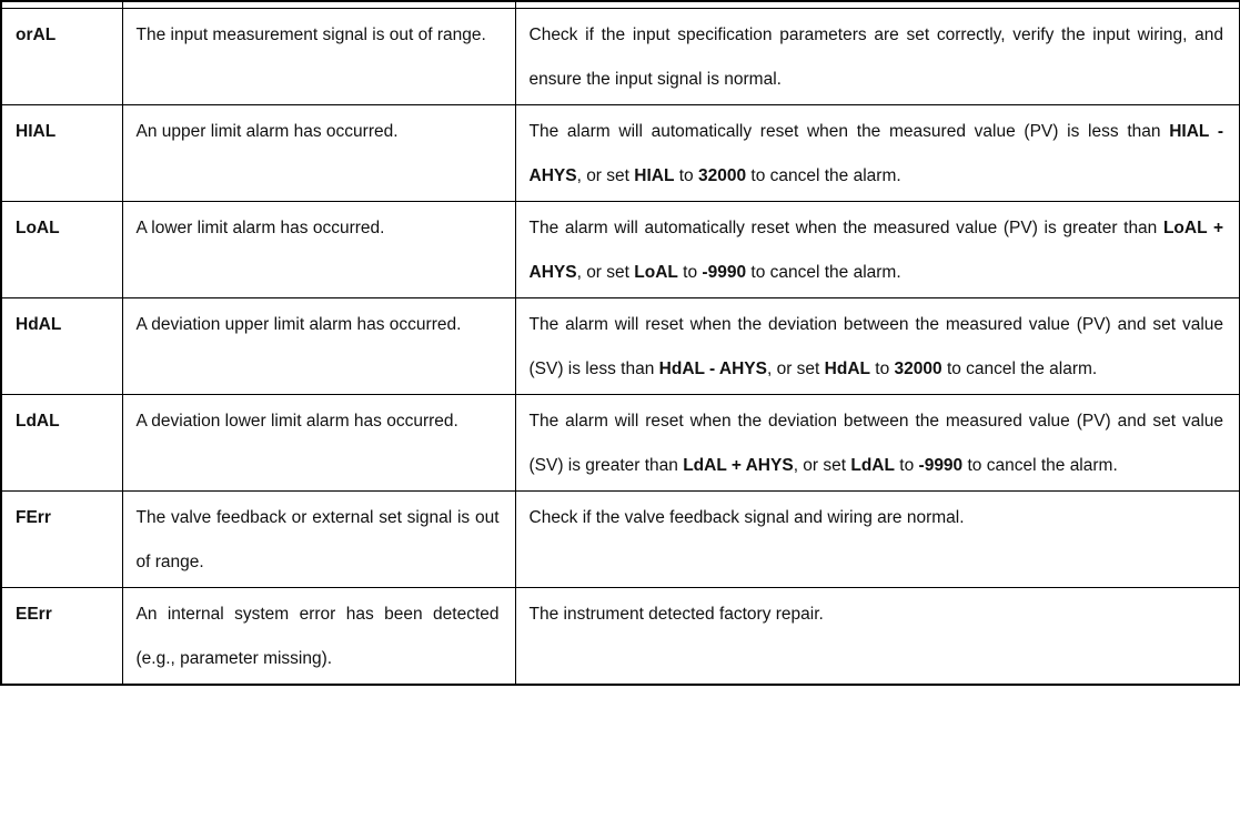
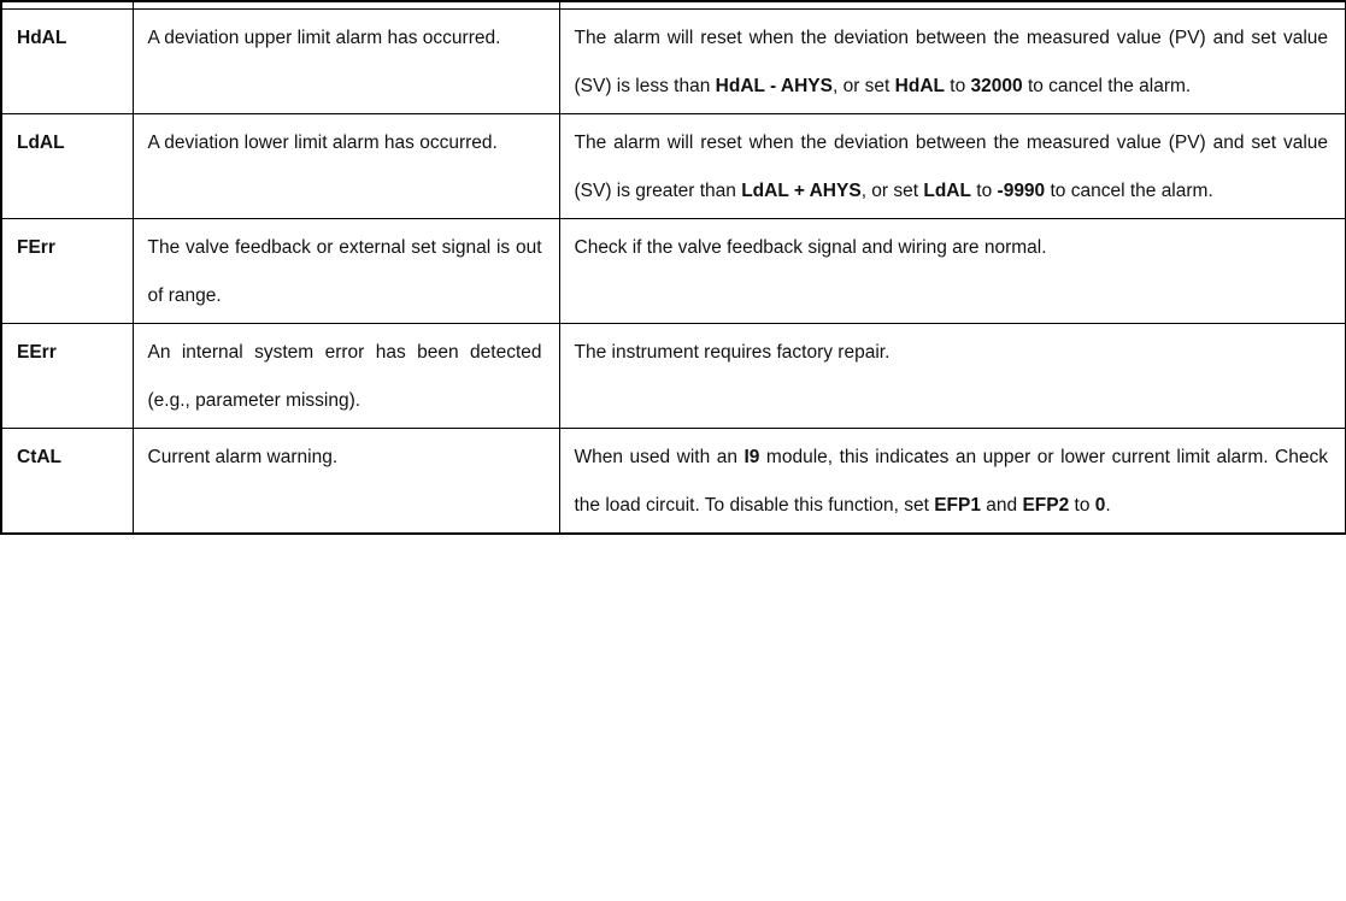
- orAL	The input measurement signal is out of range.	Check if the input specification parameters are set correctly, verify the input wiring, and ensure the input signal is normal.
- HIAL	An upper limit alarm has occurred.	The alarm will automatically reset when the measured value (PV) is less than HIAL - AHYS, or set HIAL to 32000 to cancel the alarm.
- LoAL	A lower limit alarm has occurred.	The alarm will automatically reset when the measured value (PV) is greater than LoAL + AHYS, or set LoAL to -9990 to cancel the alarm.
  HdAL	A deviation upper limit alarm has occurred.	The alarm will reset when the deviation between the measured value (PV) and set value (SV) is less than HdAL - AHYS, or set HdAL to 32000 to cancel the alarm.
  LdAL	A deviation lower limit alarm has occurred.	The alarm will reset when the deviation between the measured value (PV) and set value (SV) is greater than LdAL + AHYS, or set LdAL to -9990 to cancel the alarm.
  FErr	The valve feedback or external set signal is out of range.	Check if the valve feedback signal and wiring are normal.
- EErr	An internal system error has been detected (e.g., parameter missing).	The instrument detected factory repair.
+ EErr	An internal system error has been detected (e.g., parameter missing).	The instrument requires factory repair.
+ CtAL	Current alarm warning.	When used with an I9 module, this indicates an upper or lower current limit alarm. Check the load circuit. To disable this function, set EFP1 and EFP2 to 0.
